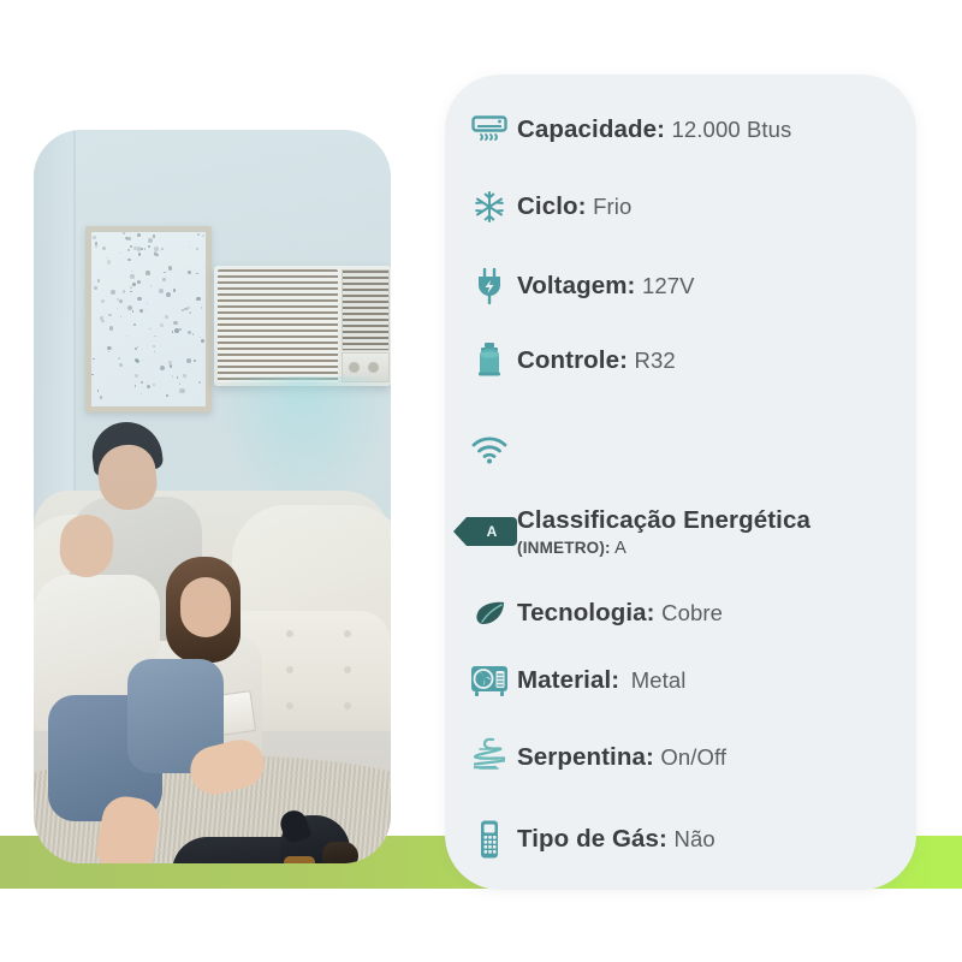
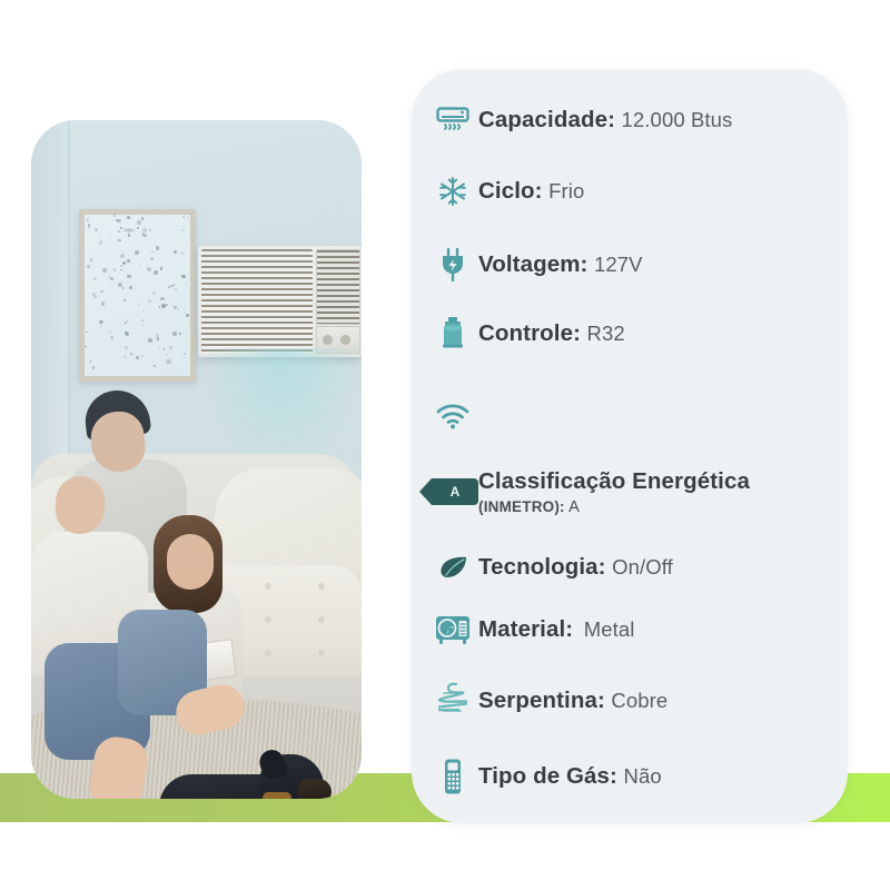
  Capacidade: 12.000 Btus
  Ciclo: Frio
  Voltagem: 127V
  Controle: R32
  A
  Classificação Energética
  (INMETRO): A
- Tecnologia: Cobre
+ Tecnologia: On/Off
  Material: Metal
- Serpentina: On/Off
+ Serpentina: Cobre
  Tipo de Gás: Não
